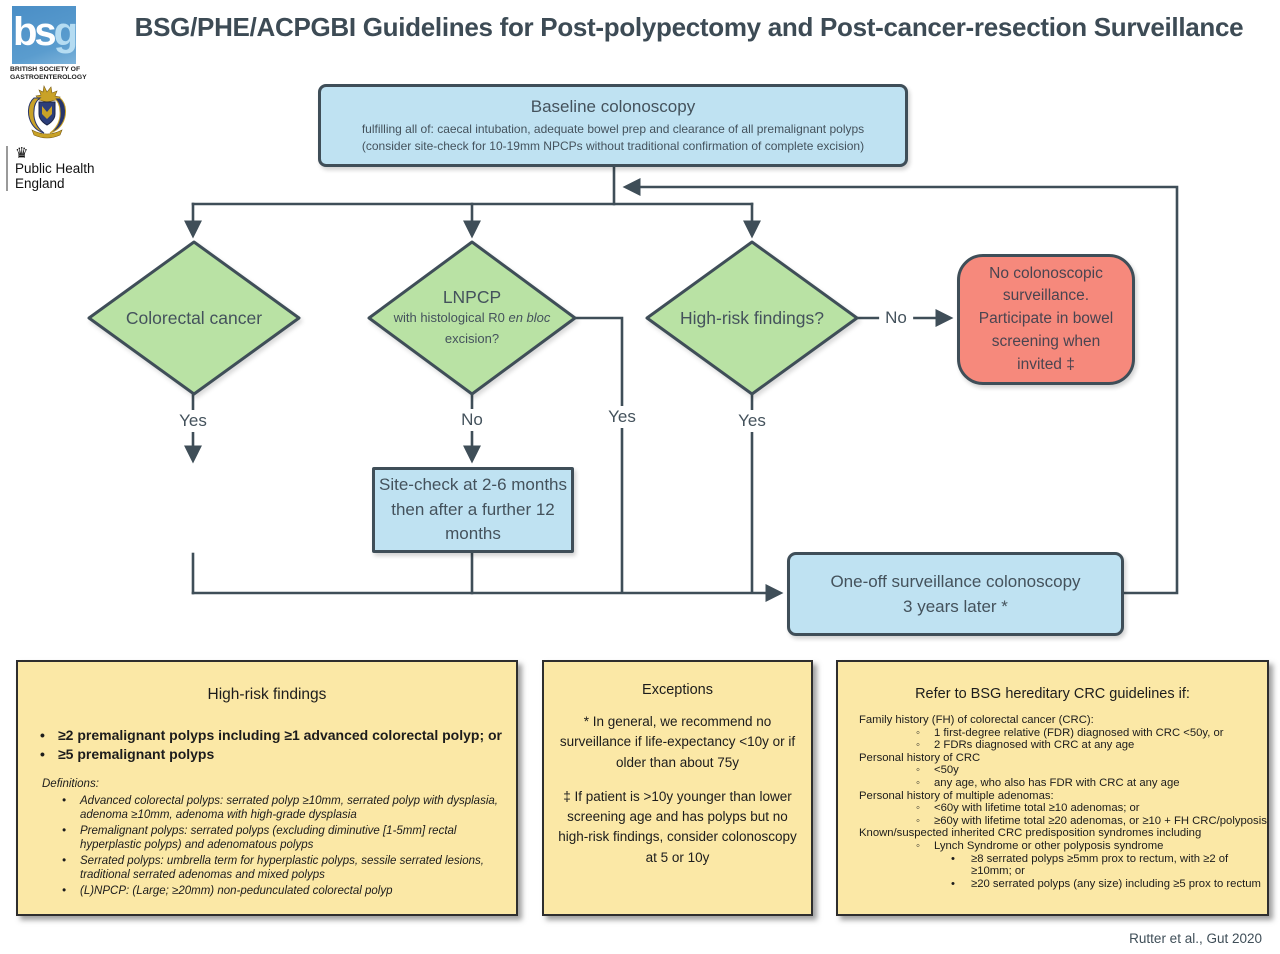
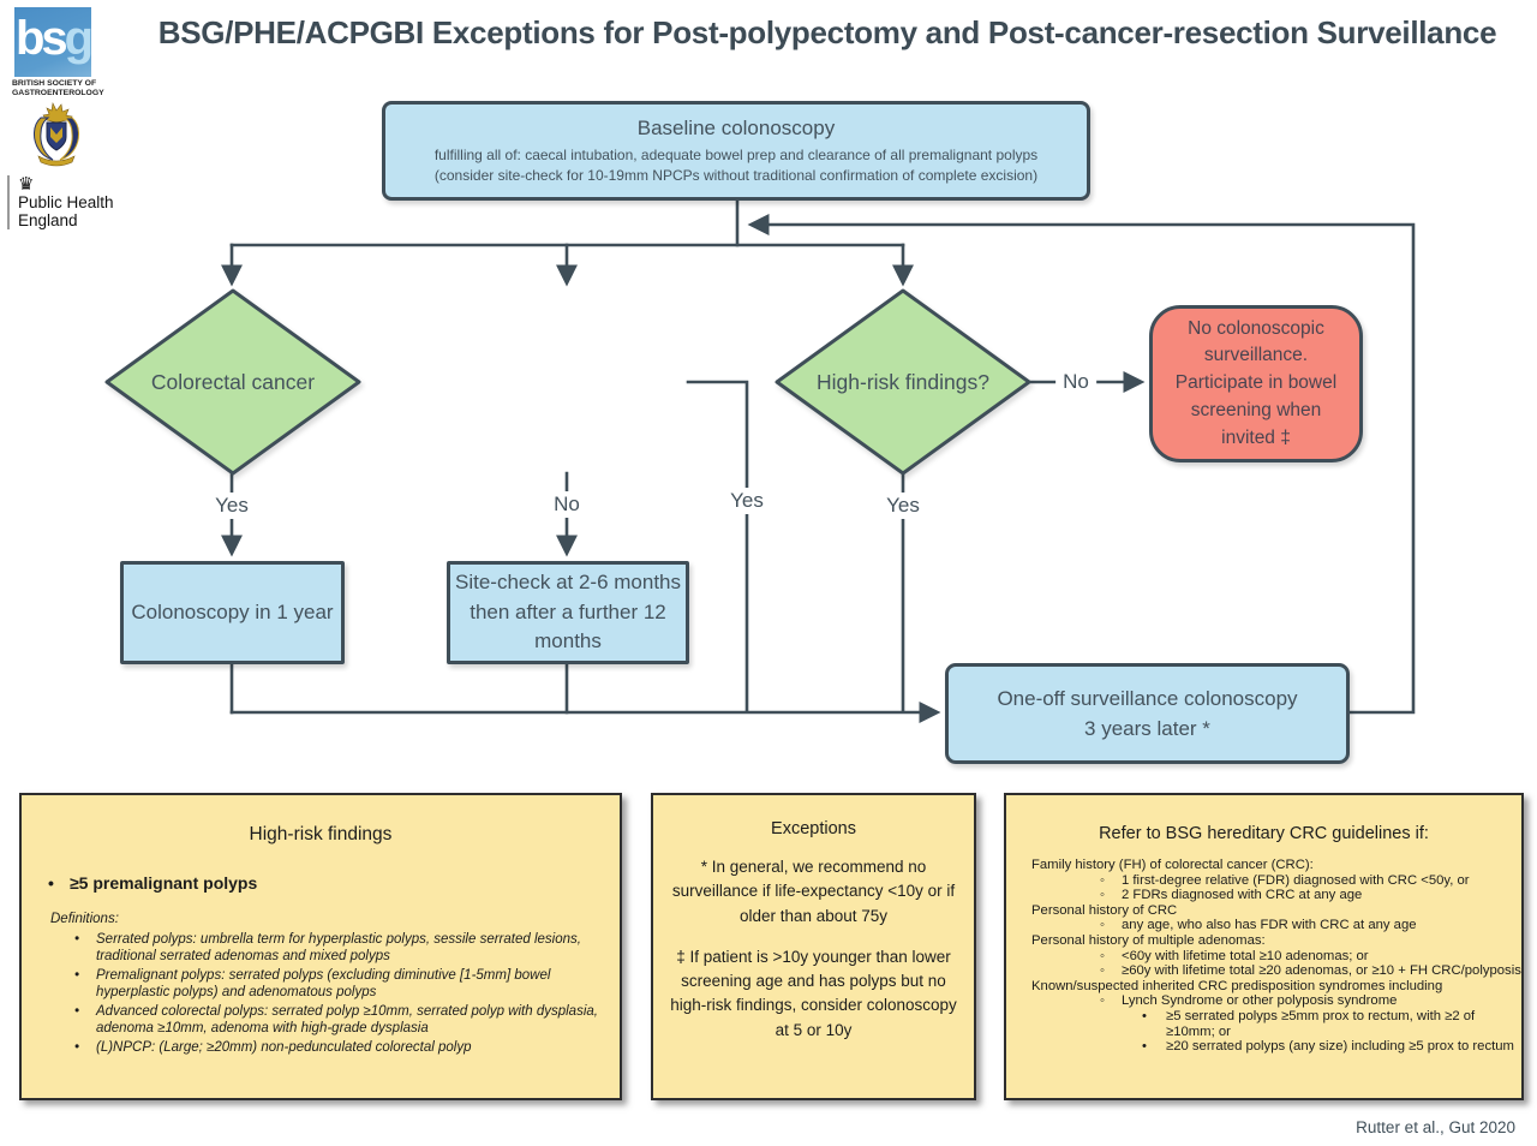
- BSG/PHE/ACPGBI Guidelines for Post-polypectomy and Post-cancer-resection Surveillance
+ BSG/PHE/ACPGBI Exceptions for Post-polypectomy and Post-cancer-resection Surveillance
  bsg
  ♛
  Public Health
  England
  Baseline colonoscopy
  fulfilling all of: caecal intubation, adequate bowel prep and clearance of all premalignant polyps
  (consider site-check for 10-19mm NPCPs without traditional confirmation of complete excision)
  Colorectal cancer
- LNPCP
- with histological R0 en bloc
- excision?
  High-risk findings?
  No colonoscopic surveillance. Participate in bowel screening when invited ‡
+ Colonoscopy in 1 year
  Site-check at 2-6 months then after a further 12 months
  One-off surveillance colonoscopy
  3 years later *
  Yes
  No
  Yes
  Yes
  No
  High-risk findings
- ≥2 premalignant polyps including ≥1 advanced colorectal polyp; or
  ≥5 premalignant polyps
  Definitions:
- Advanced colorectal polyps: serrated polyp ≥10mm, serrated polyp with dysplasia, adenoma ≥10mm, adenoma with high-grade dysplasia
+ Serrated polyps: umbrella term for hyperplastic polyps, sessile serrated lesions, traditional serrated adenomas and mixed polyps
- Premalignant polyps: serrated polyps (excluding diminutive [1-5mm] rectal hyperplastic polyps) and adenomatous polyps
+ Premalignant polyps: serrated polyps (excluding diminutive [1-5mm] bowel hyperplastic polyps) and adenomatous polyps
- Serrated polyps: umbrella term for hyperplastic polyps, sessile serrated lesions, traditional serrated adenomas and mixed polyps
+ Advanced colorectal polyps: serrated polyp ≥10mm, serrated polyp with dysplasia, adenoma ≥10mm, adenoma with high-grade dysplasia
  (L)NPCP: (Large; ≥20mm) non-pedunculated colorectal polyp
  Exceptions
  * In general, we recommend no surveillance if life-expectancy <10y or if older than about 75y
  ‡ If patient is >10y younger than lower screening age and has polyps but no high-risk findings, consider colonoscopy at 5 or 10y
  Refer to BSG hereditary CRC guidelines if:
  Family history (FH) of colorectal cancer (CRC):
  1 first-degree relative (FDR) diagnosed with CRC <50y, or
  2 FDRs diagnosed with CRC at any age
  Personal history of CRC
- <50y
  any age, who also has FDR with CRC at any age
  Personal history of multiple adenomas:
  <60y with lifetime total ≥10 adenomas; or
  ≥60y with lifetime total ≥20 adenomas, or ≥10 + FH CRC/polyposis
  Known/suspected inherited CRC predisposition syndromes including
  Lynch Syndrome or other polyposis syndrome
- ≥8 serrated polyps ≥5mm prox to rectum, with ≥2 of ≥10mm; or
+ ≥5 serrated polyps ≥5mm prox to rectum, with ≥2 of ≥10mm; or
  ≥20 serrated polyps (any size) including ≥5 prox to rectum
  Rutter et al., Gut 2020
